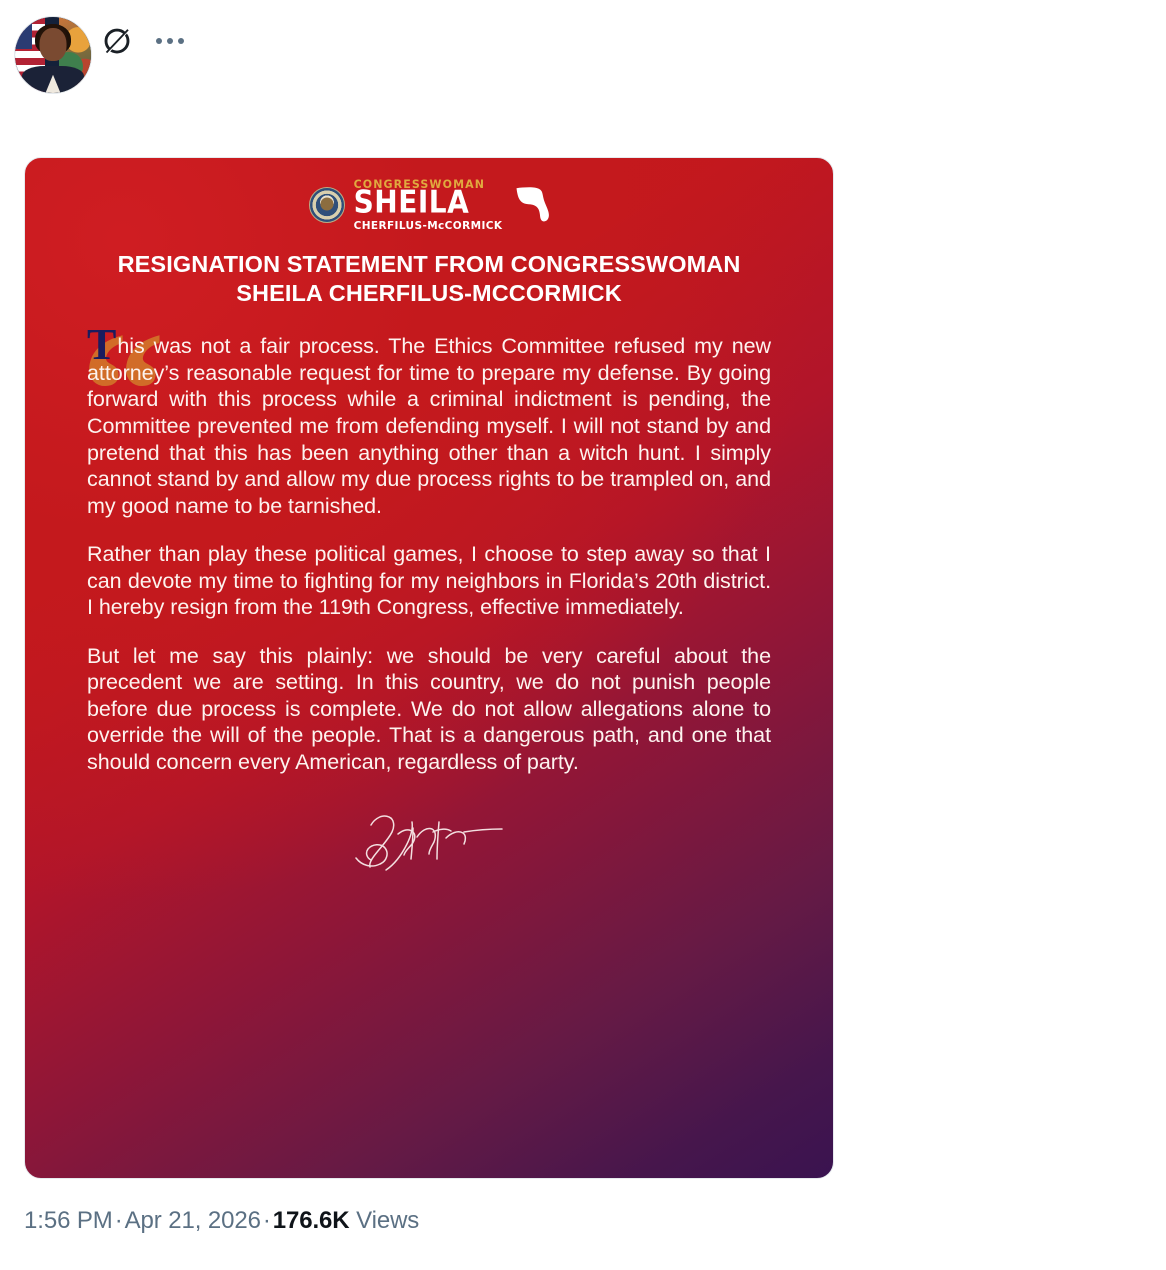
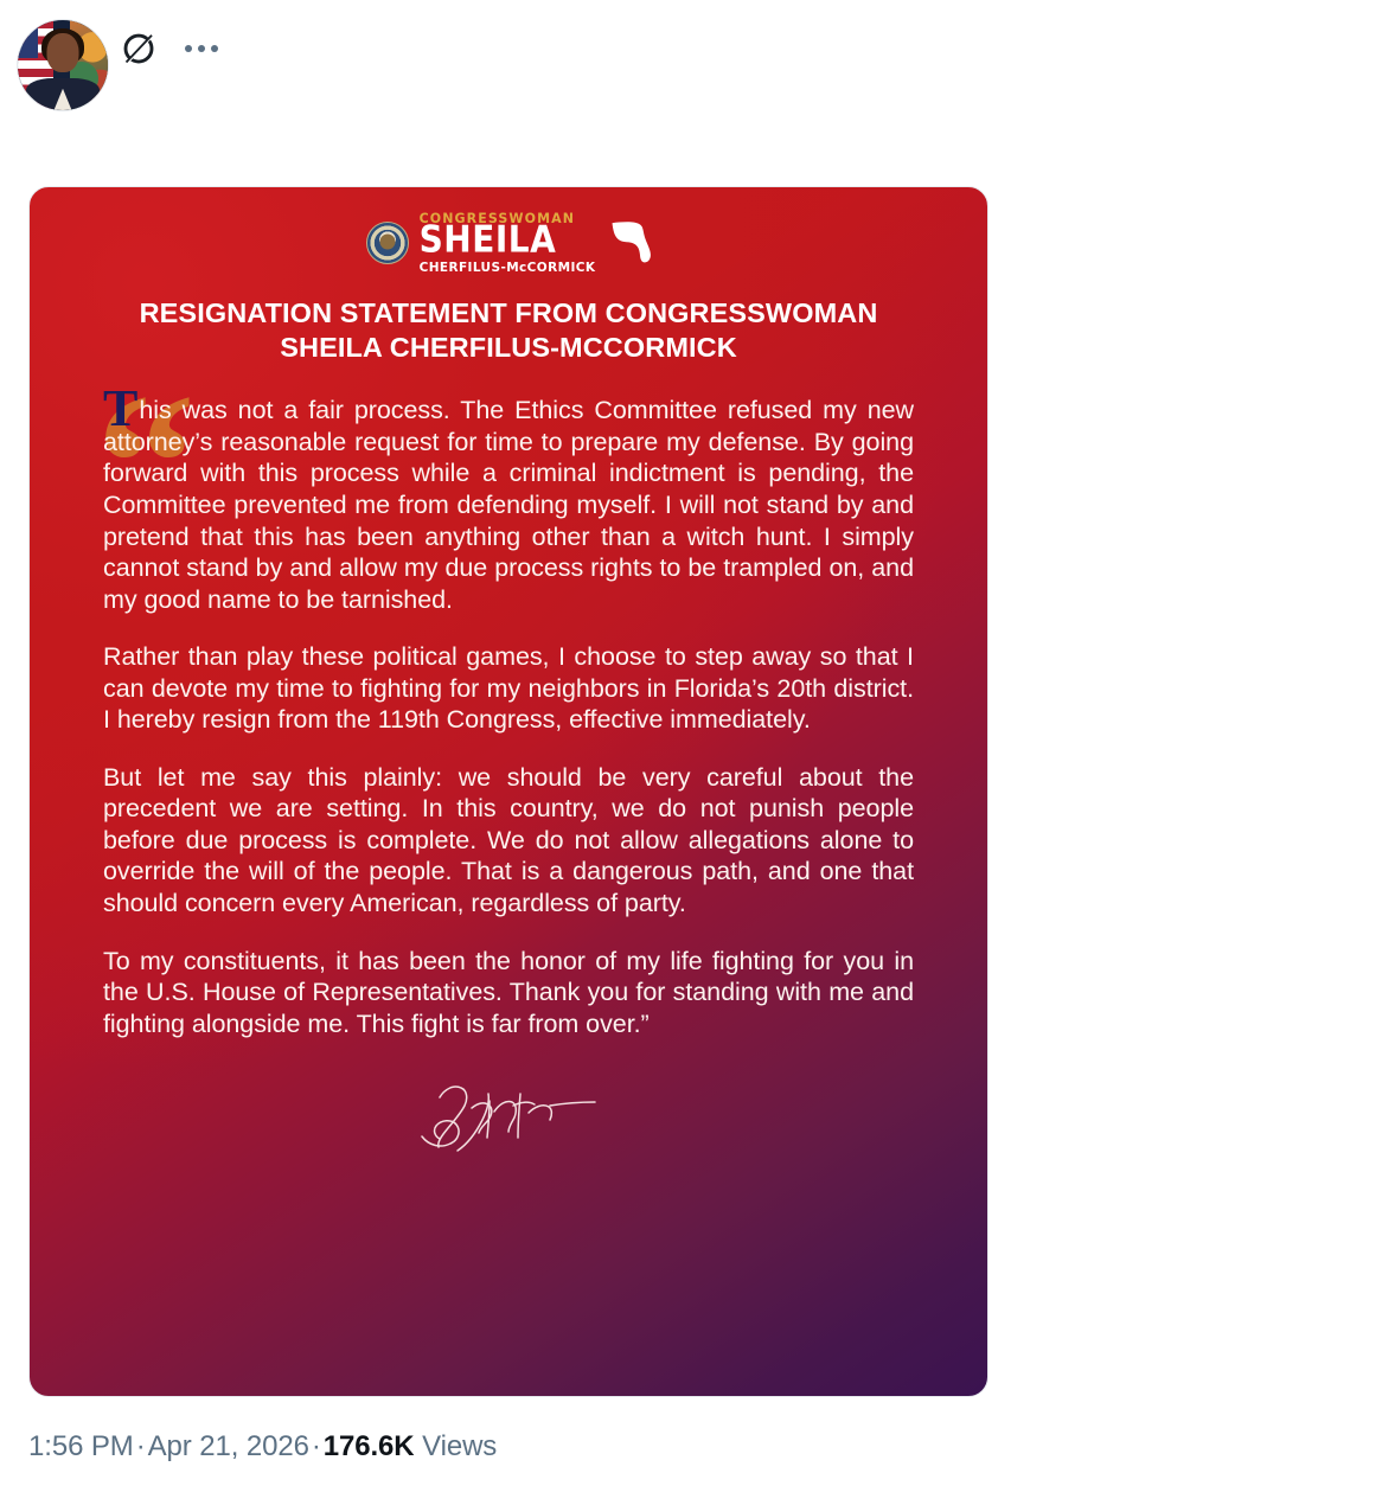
  CONGRESSWOMAN
  SHEILA
  CHERFILUS-McCORMICK
  RESIGNATION STATEMENT FROM CONGRESSWOMAN SHEILA CHERFILUS-MCCORMICK
  “
  This was not a fair process. The Ethics Committee refused my new attorney’s reasonable request for time to prepare my defense. By going forward with this process while a criminal indictment is pending, the Committee prevented me from defending myself. I will not stand by and pretend that this has been anything other than a witch hunt. I simply cannot stand by and allow my due process rights to be trampled on, and my good name to be tarnished.
  Rather than play these political games, I choose to step away so that I can devote my time to fighting for my neighbors in Florida’s 20th district. I hereby resign from the 119th Congress, effective immediately.
  But let me say this plainly: we should be very careful about the precedent we are setting. In this country, we do not punish people before due process is complete. We do not allow allegations alone to override the will of the people. That is a dangerous path, and one that should concern every American, regardless of party.
+ To my constituents, it has been the honor of my life fighting for you in the U.S. House of Representatives. Thank you for standing with me and fighting alongside me. This fight is far from over.”
  1:56 PM·Apr 21, 2026·176.6K Views
